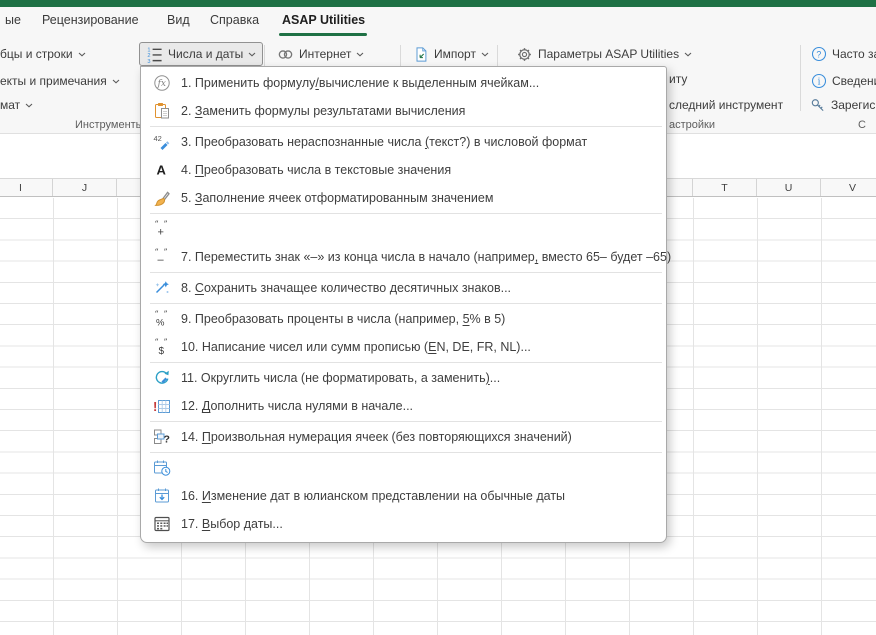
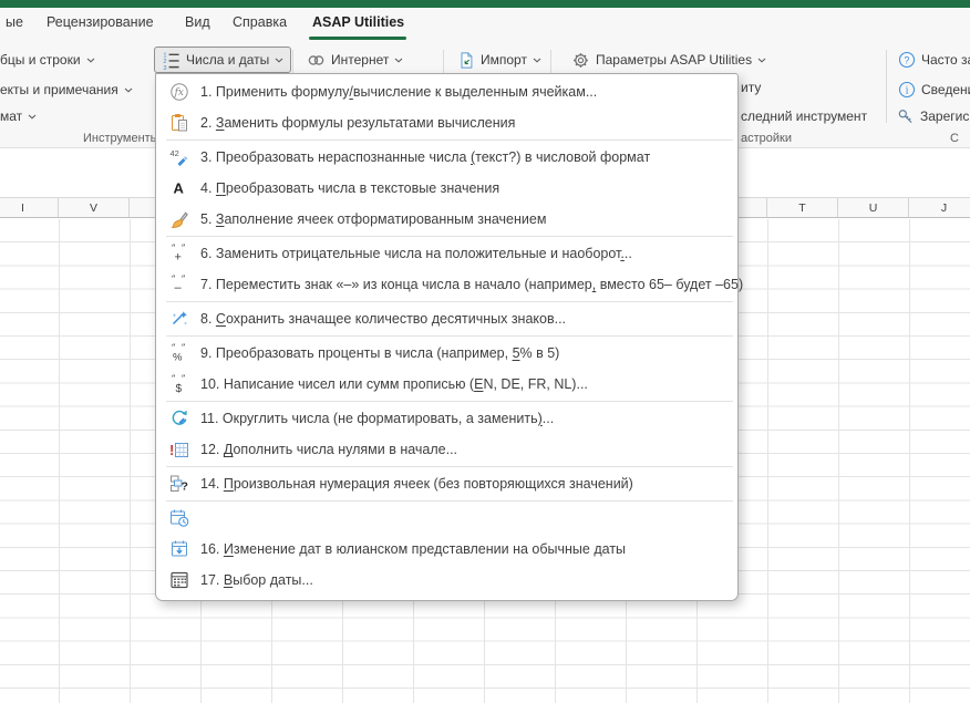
  ые
  Рецензирование
  Вид
  Справка
  ASAP Utilities
  бцы и строки
  екты и примечания
  мат
  Инструмент
  Числа и даты
  Интернет
  Импорт
  Параметры ASAP Utilities
  иту
  следний инструмент
  астройки
  С
  ?
  Часто з
  i
  Сведен
  Зарегис
  I
- J
+ V
  T
  U
- V
+ J
  fx
  1. Применить формулу/вычисление к выделенным ячейкам...
  2. Заменить формулы результатами вычисления
  42
  3. Преобразовать нераспознанные числа (текст?) в числовой формат
  A
  4. Преобразовать числа в текстовые значения
  5. Заполнение ячеек отформатированным значением
  “
  ”
  +
+ 6. Заменить отрицательные числа на положительные и наоборот...
  “
  ”
  –
  7. Переместить знак «–» из конца числа в начало (например, вместо 65– будет –65)
  8. Сохранить значащее количество десятичных знаков...
  “
  ”
  %
  9. Преобразовать проценты в числа (например, 5% в 5)
  “
  ”
  $
  10. Написание чисел или сумм прописью (EN, DE, FR, NL)...
  11. Округлить числа (не форматировать, а заменить)...
  !
  12. Дополнить числа нулями в начале...
  ?
  14. Произвольная нумерация ячеек (без повторяющихся значений)
  16. Изменение дат в юлианском представлении на обычные даты
  17. Выбор даты...
